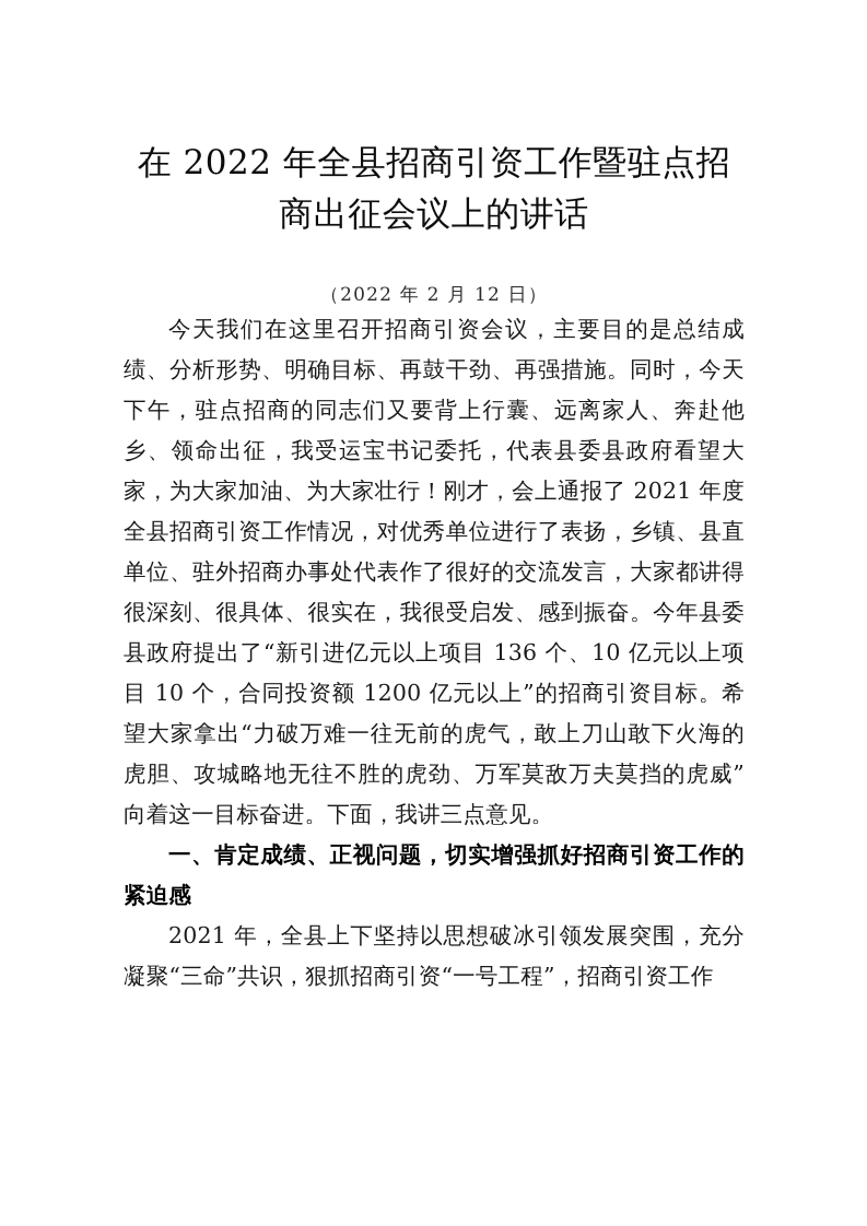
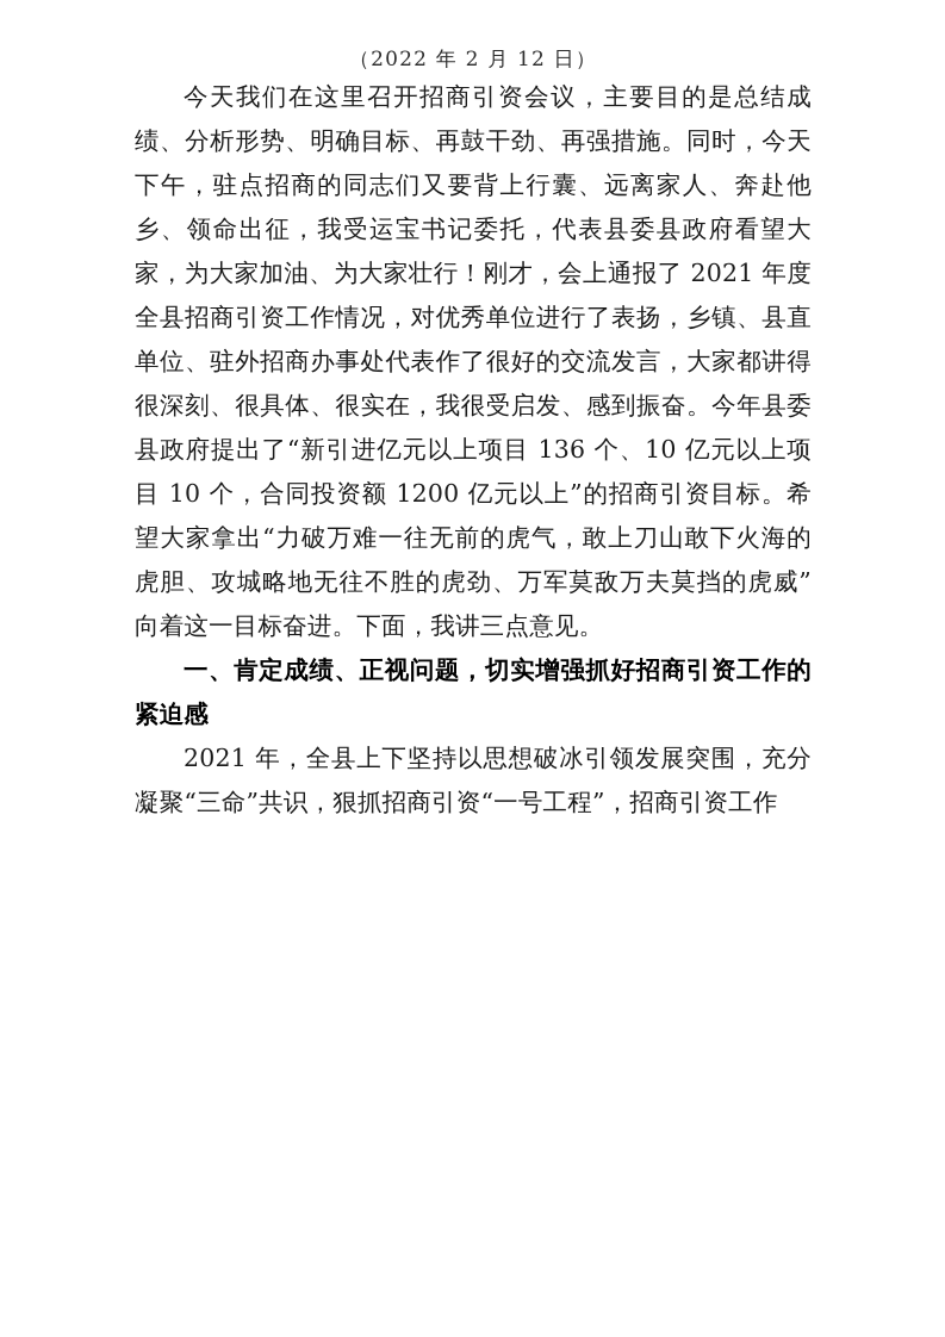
- 在 2022 年全县招商引资工作暨驻点招商出征会议上的讲话
  （2022 年 2 月 12 日）
  今天我们在这里召开招商引资会议，主要目的是总结成绩、分析形势、明确目标、再鼓干劲、再强措施。同时，今天下午，驻点招商的同志们又要背上行囊、远离家人、奔赴他乡、领命出征，我受运宝书记委托，代表县委县政府看望大家，为大家加油、为大家壮行！刚才，会上通报了 2021 年度全县招商引资工作情况，对优秀单位进行了表扬，乡镇、县直单位、驻外招商办事处代表作了很好的交流发言，大家都讲得很深刻、很具体、很实在，我很受启发、感到振奋。今年县委县政府提出了“新引进亿元以上项目 136 个、10 亿元以上项目 10 个，合同投资额 1200 亿元以上”的招商引资目标。希望大家拿出“力破万难一往无前的虎气，敢上刀山敢下火海的虎胆、攻城略地无往不胜的虎劲、万军莫敌万夫莫挡的虎威”向着这一目标奋进。下面，我讲三点意见。
  一、肯定成绩、正视问题，切实增强抓好招商引资工作的紧迫感
  2021 年，全县上下坚持以思想破冰引领发展突围，充分凝聚“三命”共识，狠抓招商引资“一号工程”，招商引资工作
